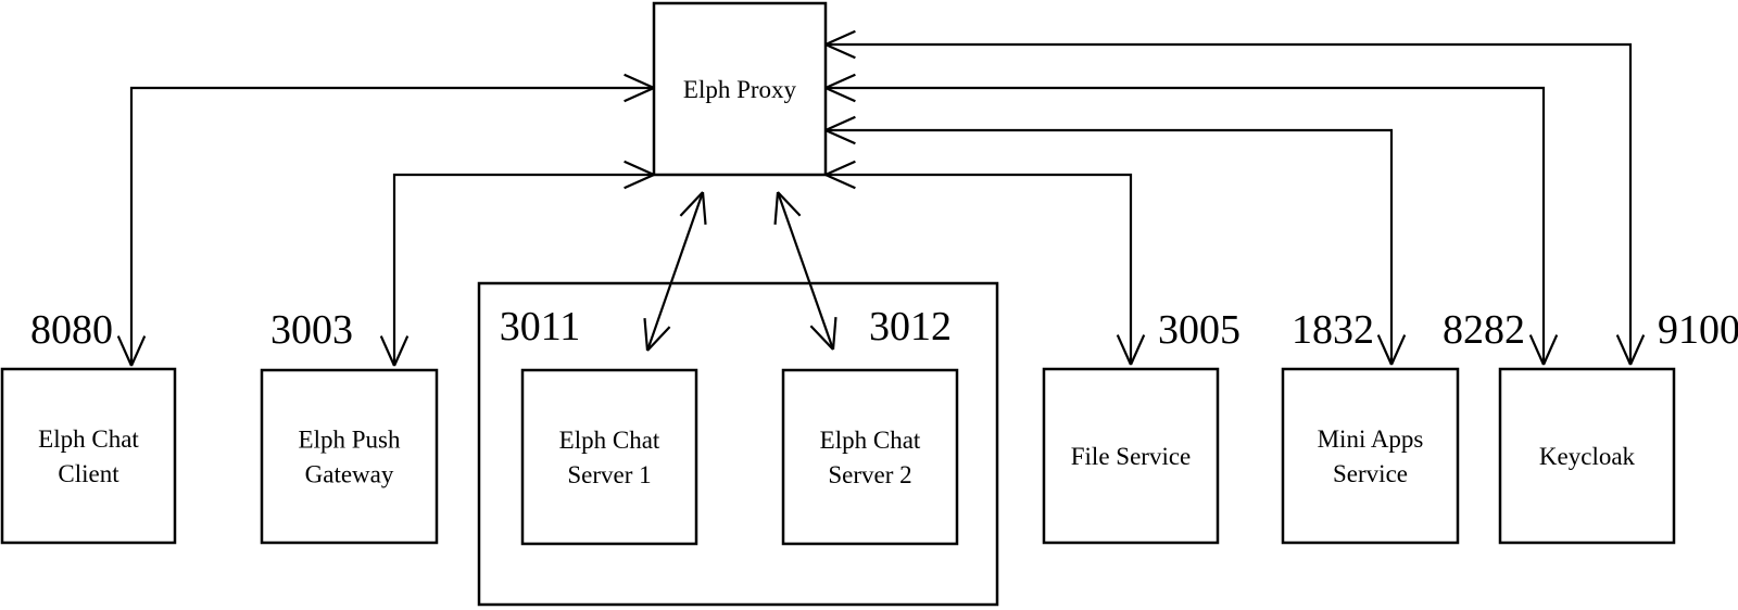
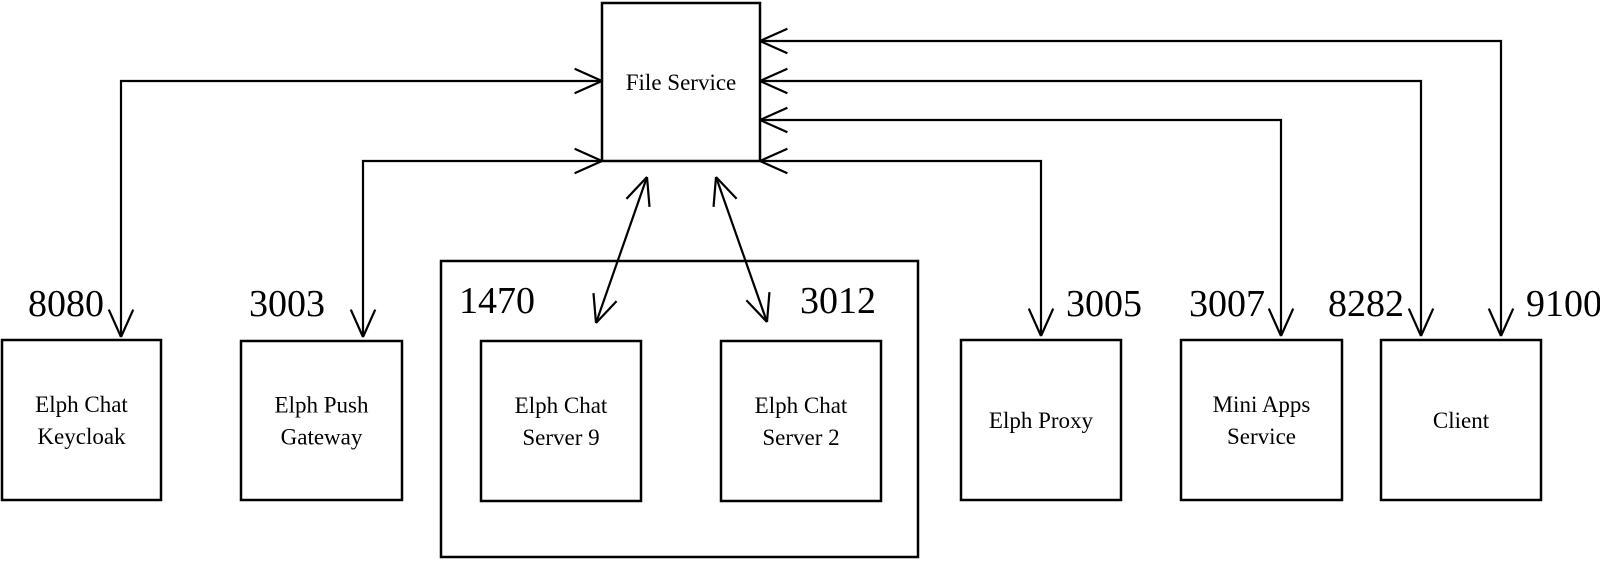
- Elph Proxy
+ File Service
  Elph Chat
- Client
+ Keycloak
  Elph Push
  Gateway
  Elph Chat
- Server 1
+ Server 9
  Elph Chat
  Server 2
- File Service
+ Elph Proxy
  Mini Apps
  Service
- Keycloak
+ Client
  8080
  3003
- 3011
+ 1470
  3012
  3005
- 1832
+ 3007
  8282
  9100
